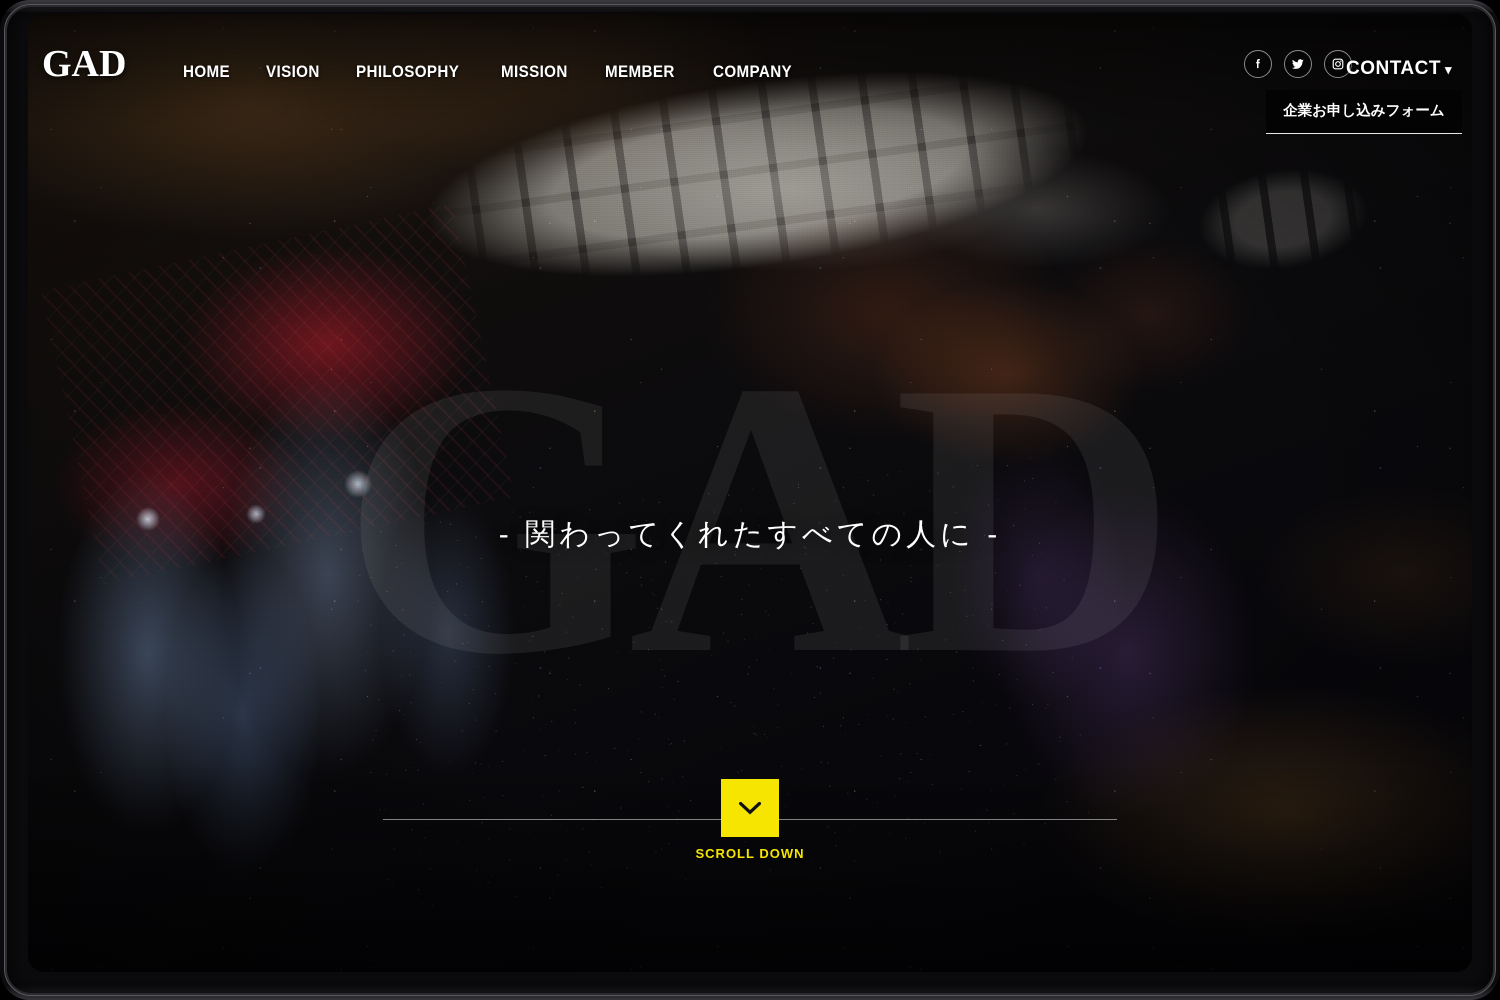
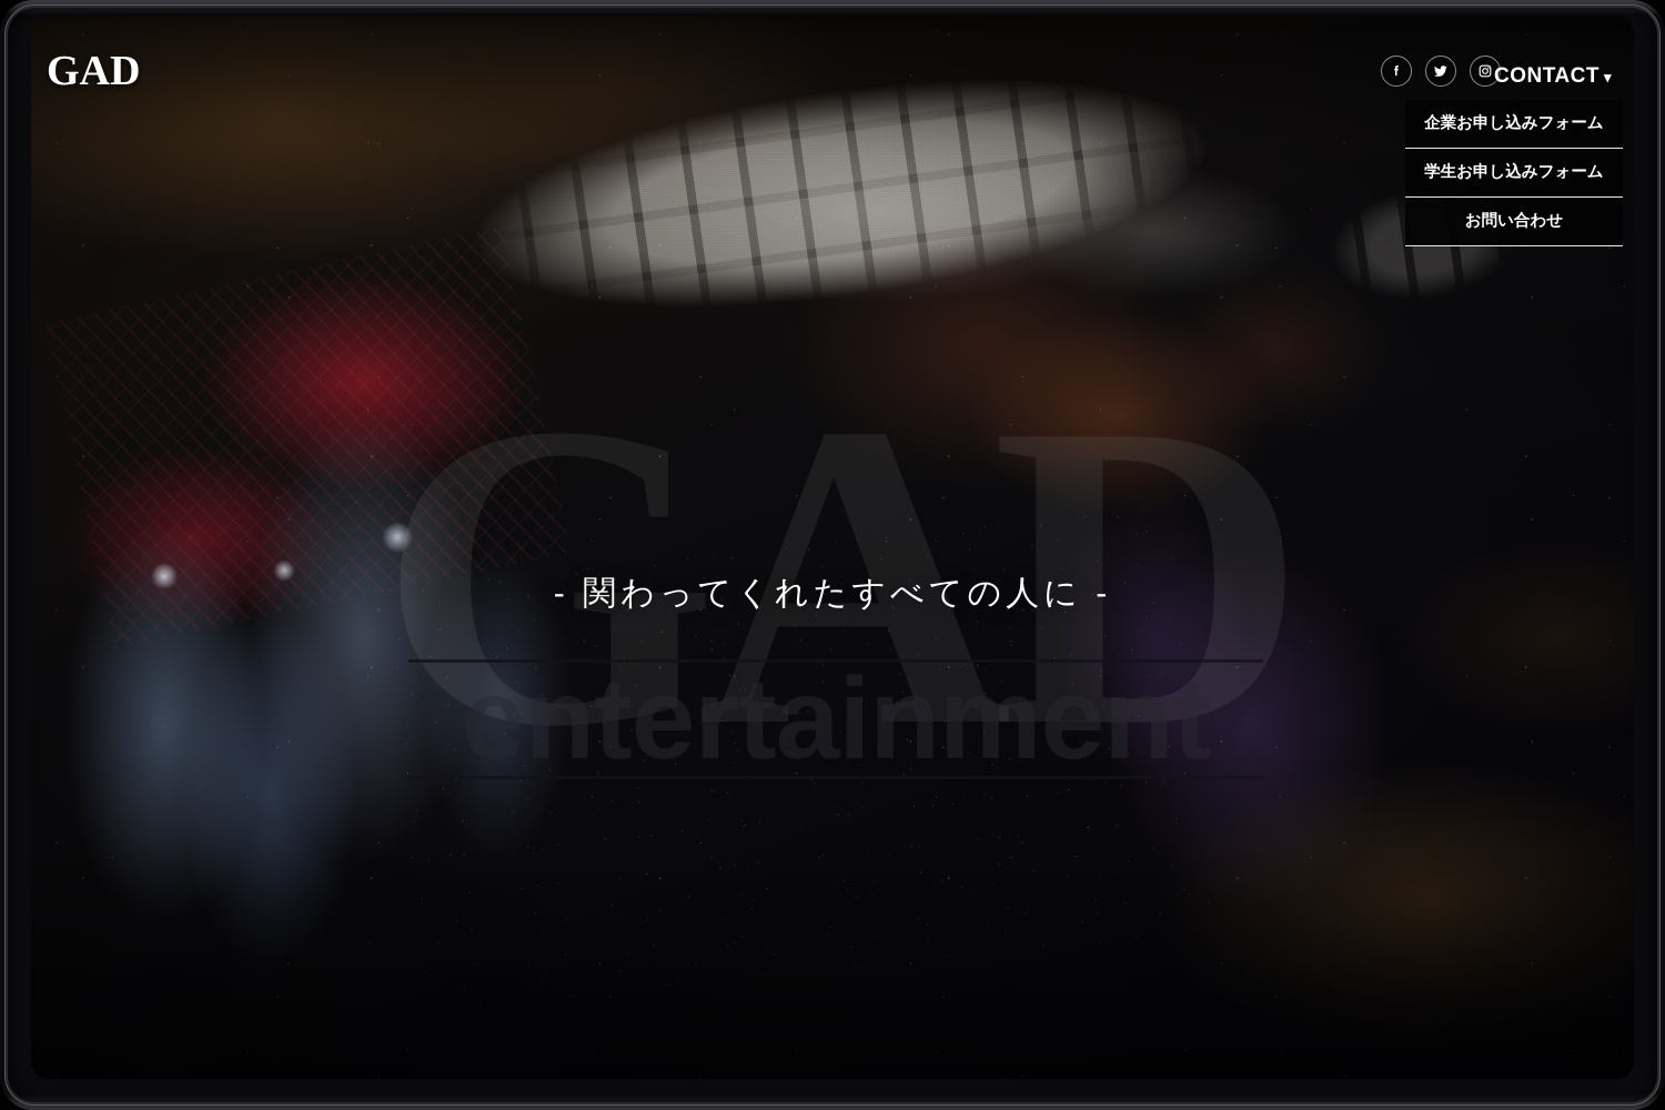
  GAD
+ entertainment
  - 関わってくれたすべての人に -
- SCROLL DOWN
  GAD
- HOME
- VISION
- PHILOSOPHY
- MISSION
- MEMBER
- COMPANY
  CONTACT ▾
  企業お申し込みフォーム
+ 学生お申し込みフォーム
+ お問い合わせ
